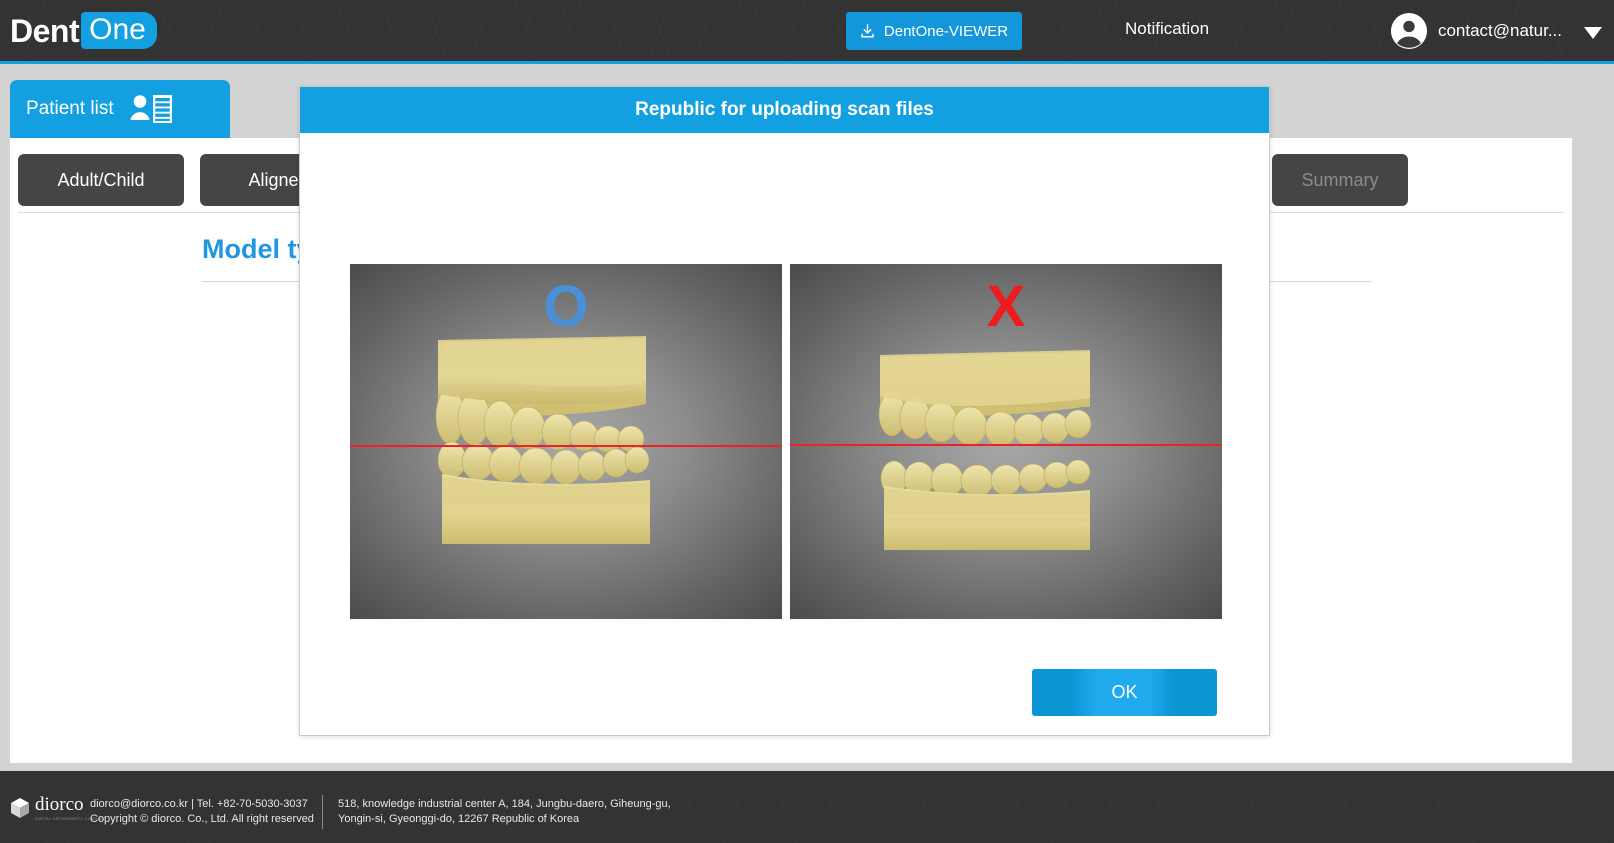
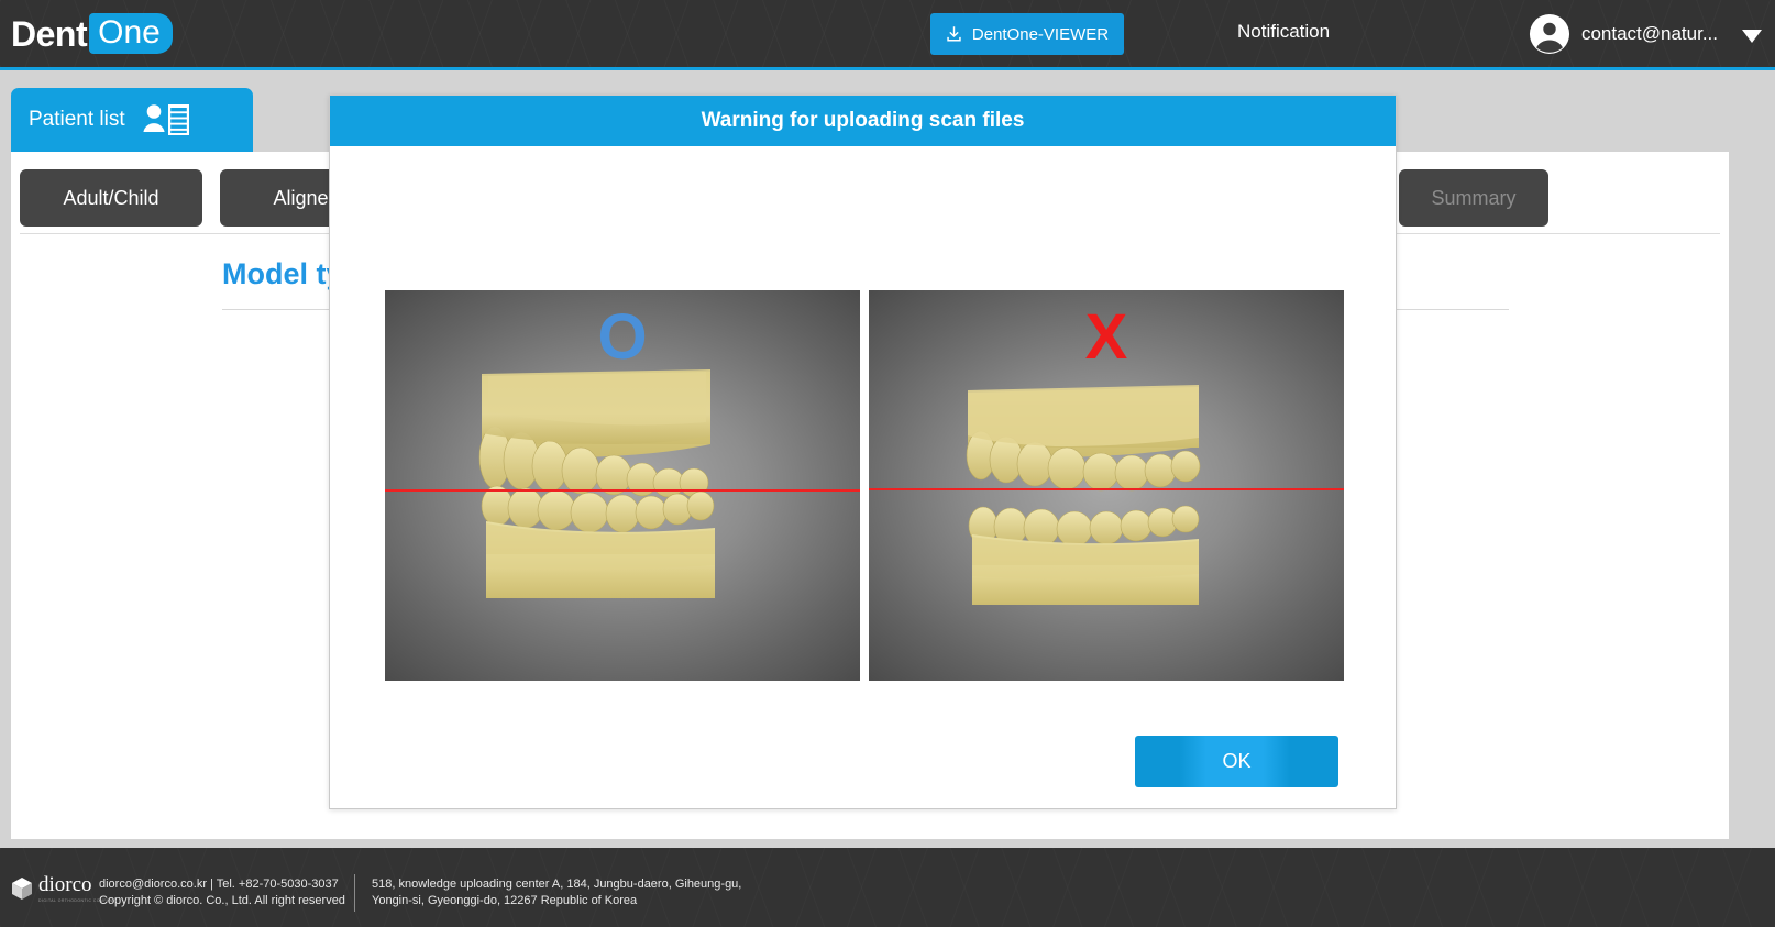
  Dent
  One
  DentOne-VIEWER
  Notification
  contact@natur...
  Patient list
  Adult/Child
  Summary
  Model t
- Republic for uploading scan files
+ Warning for uploading scan files
  O
  X
  OK
  diorco
  diorco@diorco.co.kr | Tel. +82-70-5030-3037
  Copyright © diorco. Co., Ltd. All right reserved
- 518, knowledge industrial center A, 184, Jungbu-daero, Giheung-gu,
+ 518, knowledge uploading center A, 184, Jungbu-daero, Giheung-gu,
  Yongin-si, Gyeonggi-do, 12267 Republic of Korea
